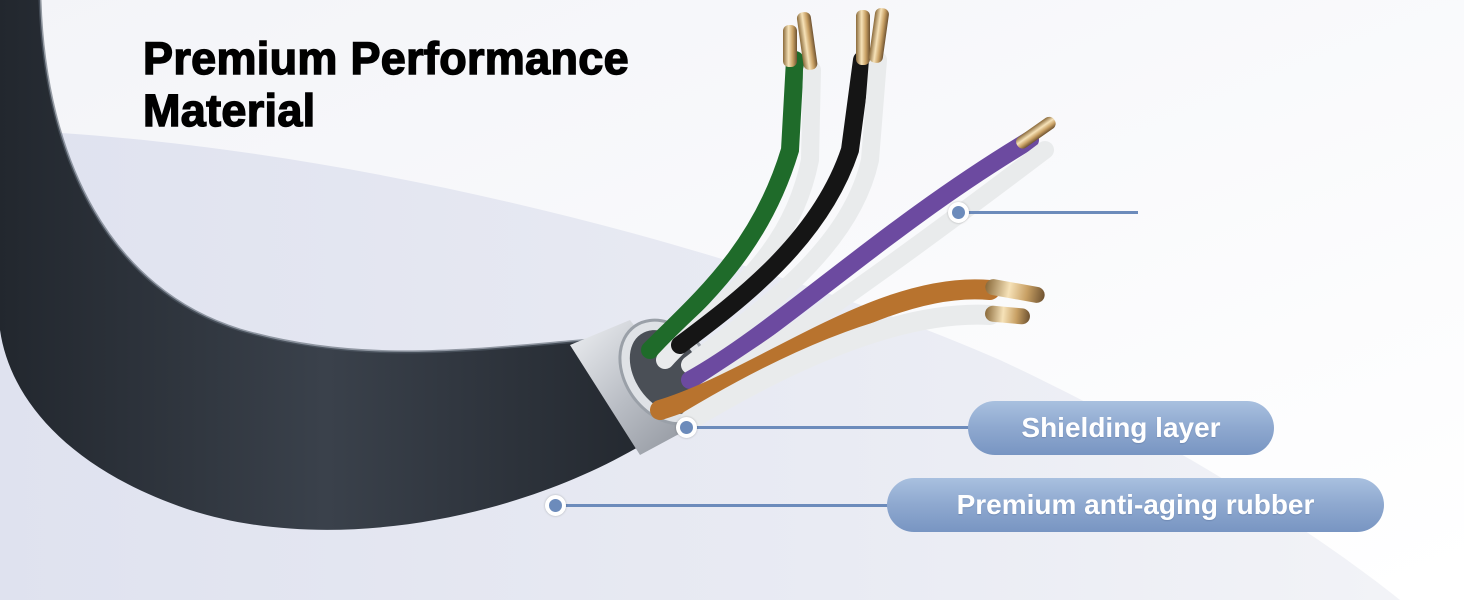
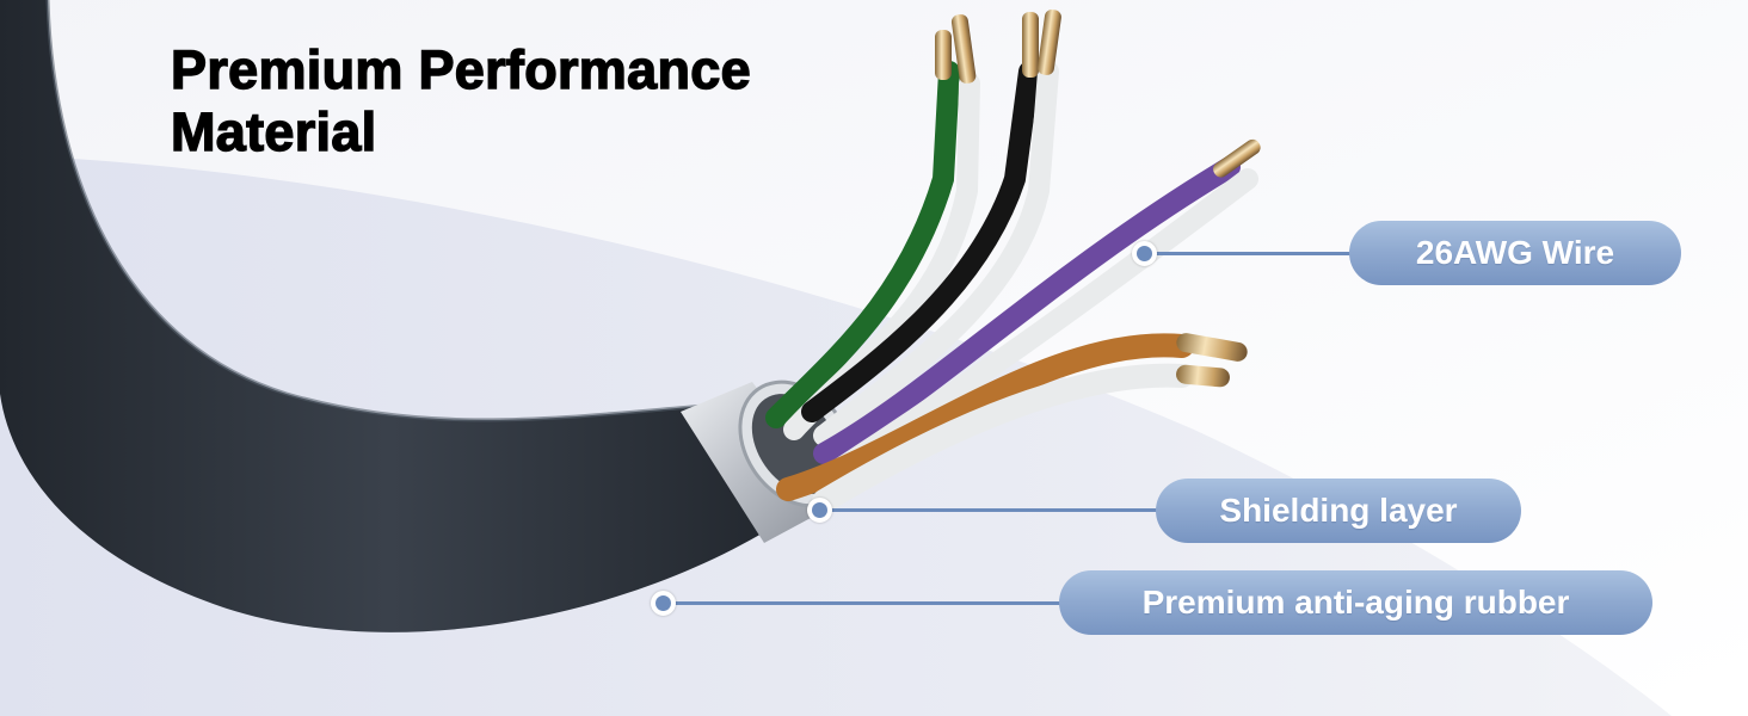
  Premium Performance
  Material
+ 26AWG Wire
  Shielding layer
  Premium anti-aging rubber
